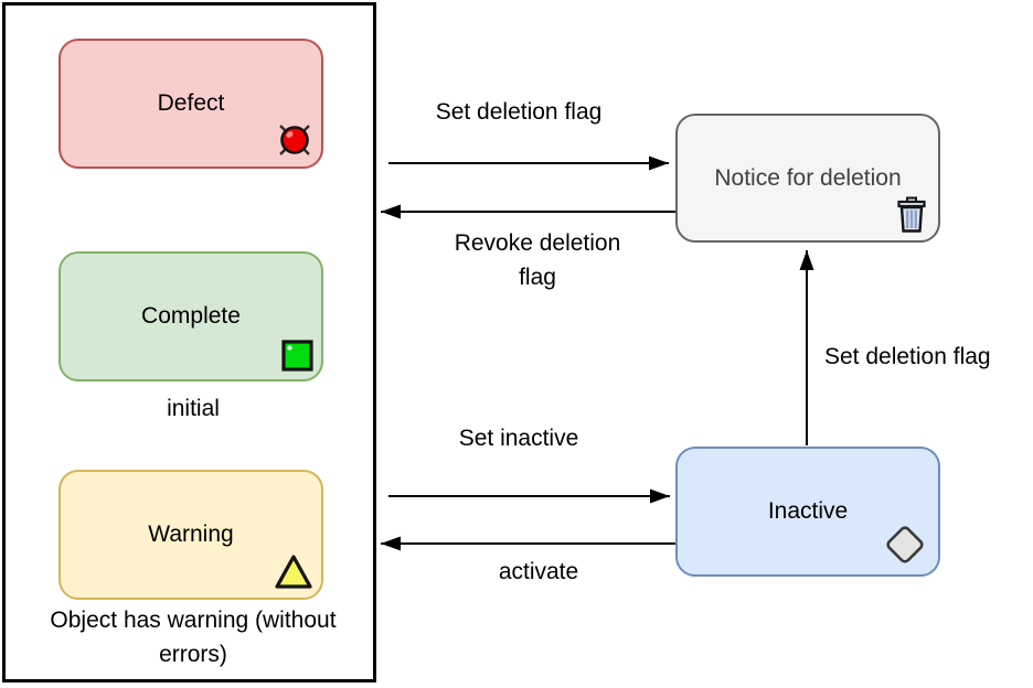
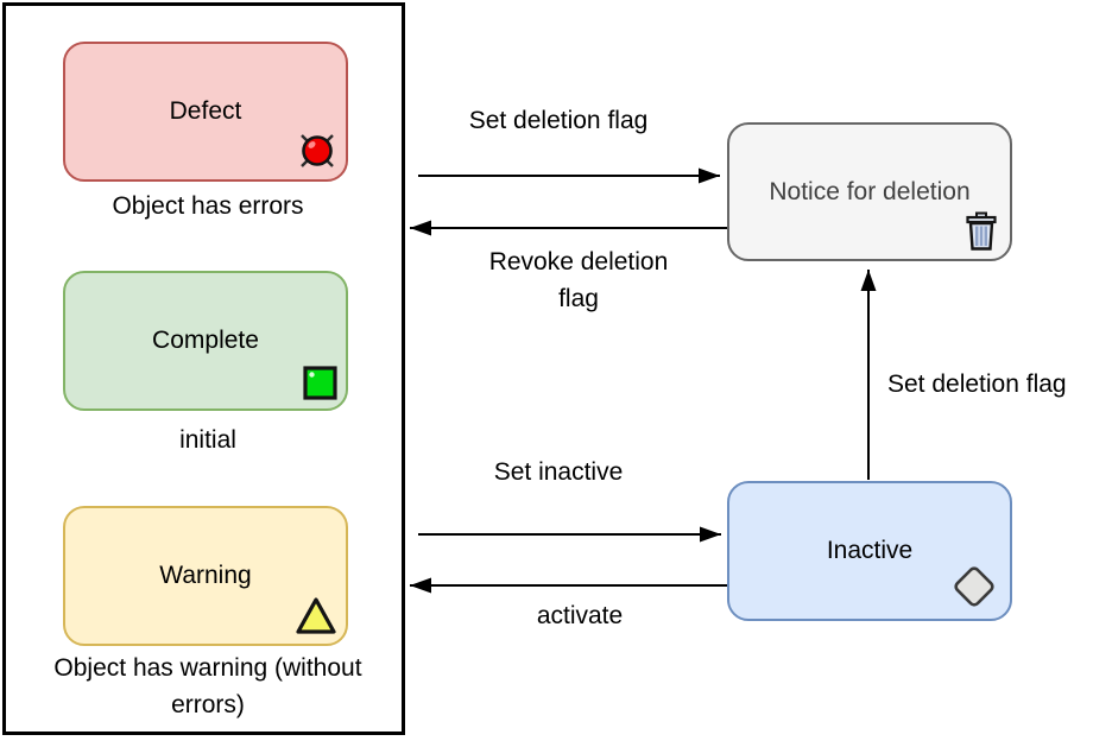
  Defect
+ Object has errors
  Complete
  initial
  Warning
  Object has warning (without errors)
  Set deletion flag
  Revoke deletion flag
  Set inactive
  activate
  Set deletion flag
  Notice for deletion
  Inactive
